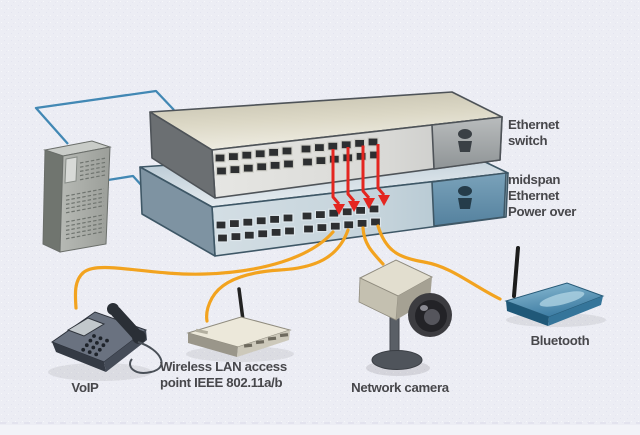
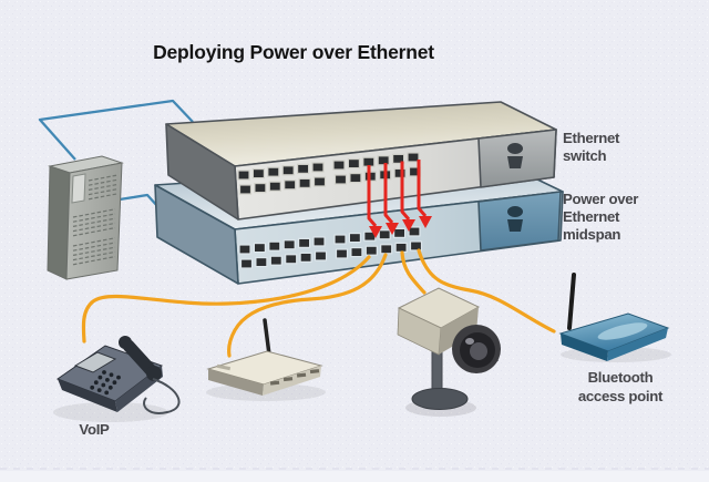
+ Deploying Power over Ethernet
  Ethernet
  switch
- midspan
+ Power over
  Ethernet
- Power over
+ midspan
  VoIP
- Wireless LAN access
- point IEEE 802.11a/b
- Network camera
  Bluetooth
+ access point
